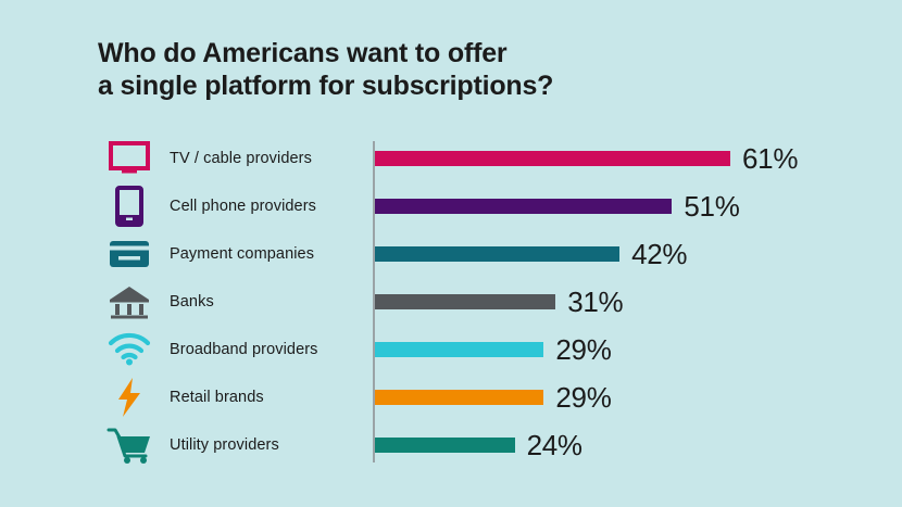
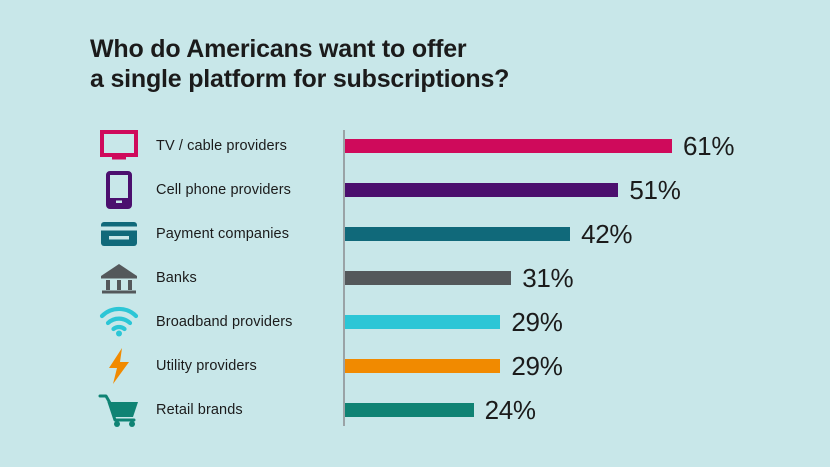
  Who do Americans want to offer
  a single platform for subscriptions?
  TV / cable providers
  61%
  Cell phone providers
  51%
  Payment companies
  42%
  Banks
  31%
  Broadband providers
  29%
- Retail brands
+ Utility providers
  29%
- Utility providers
+ Retail brands
  24%
